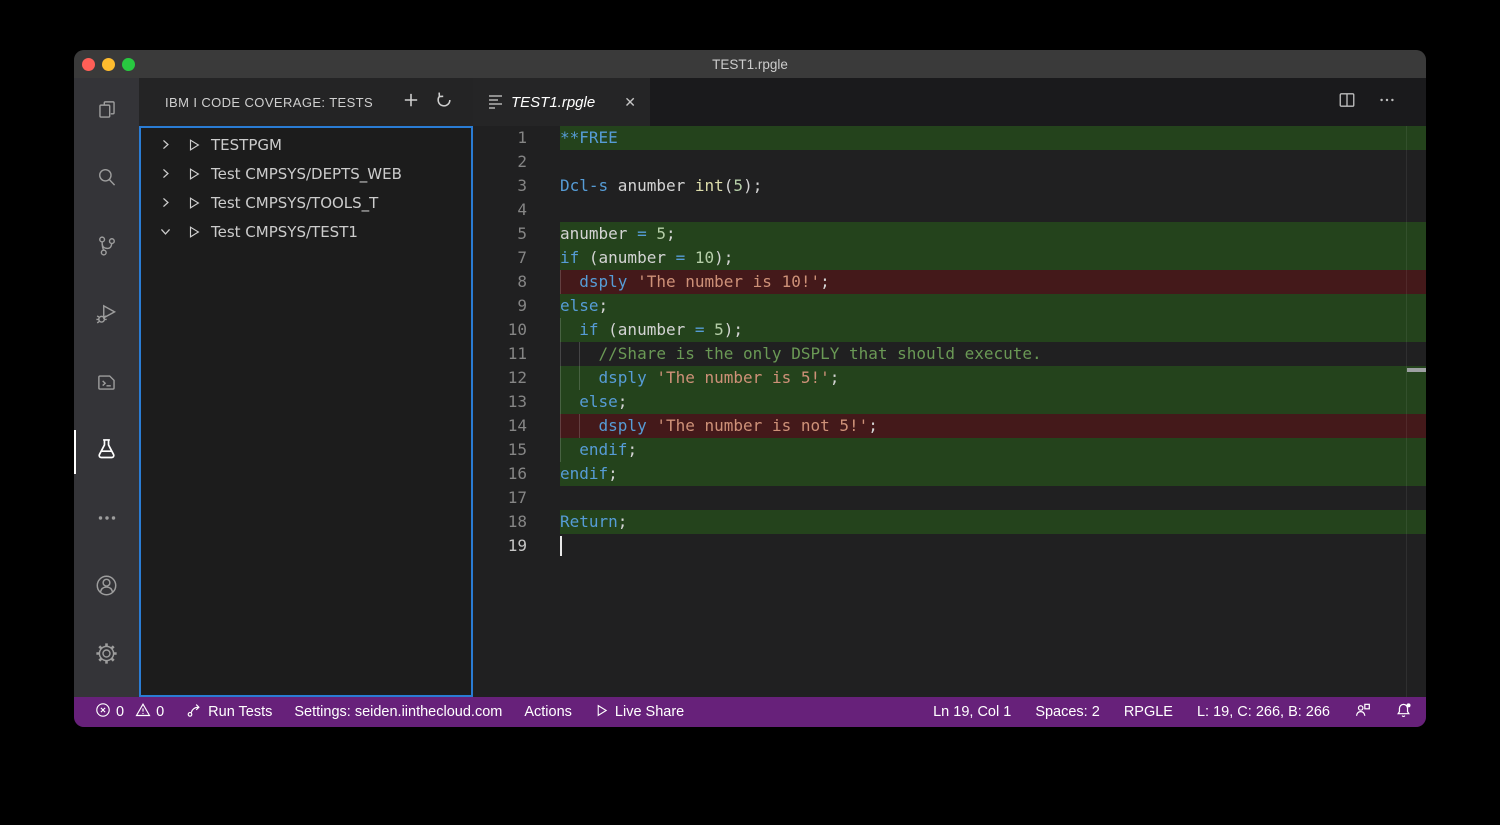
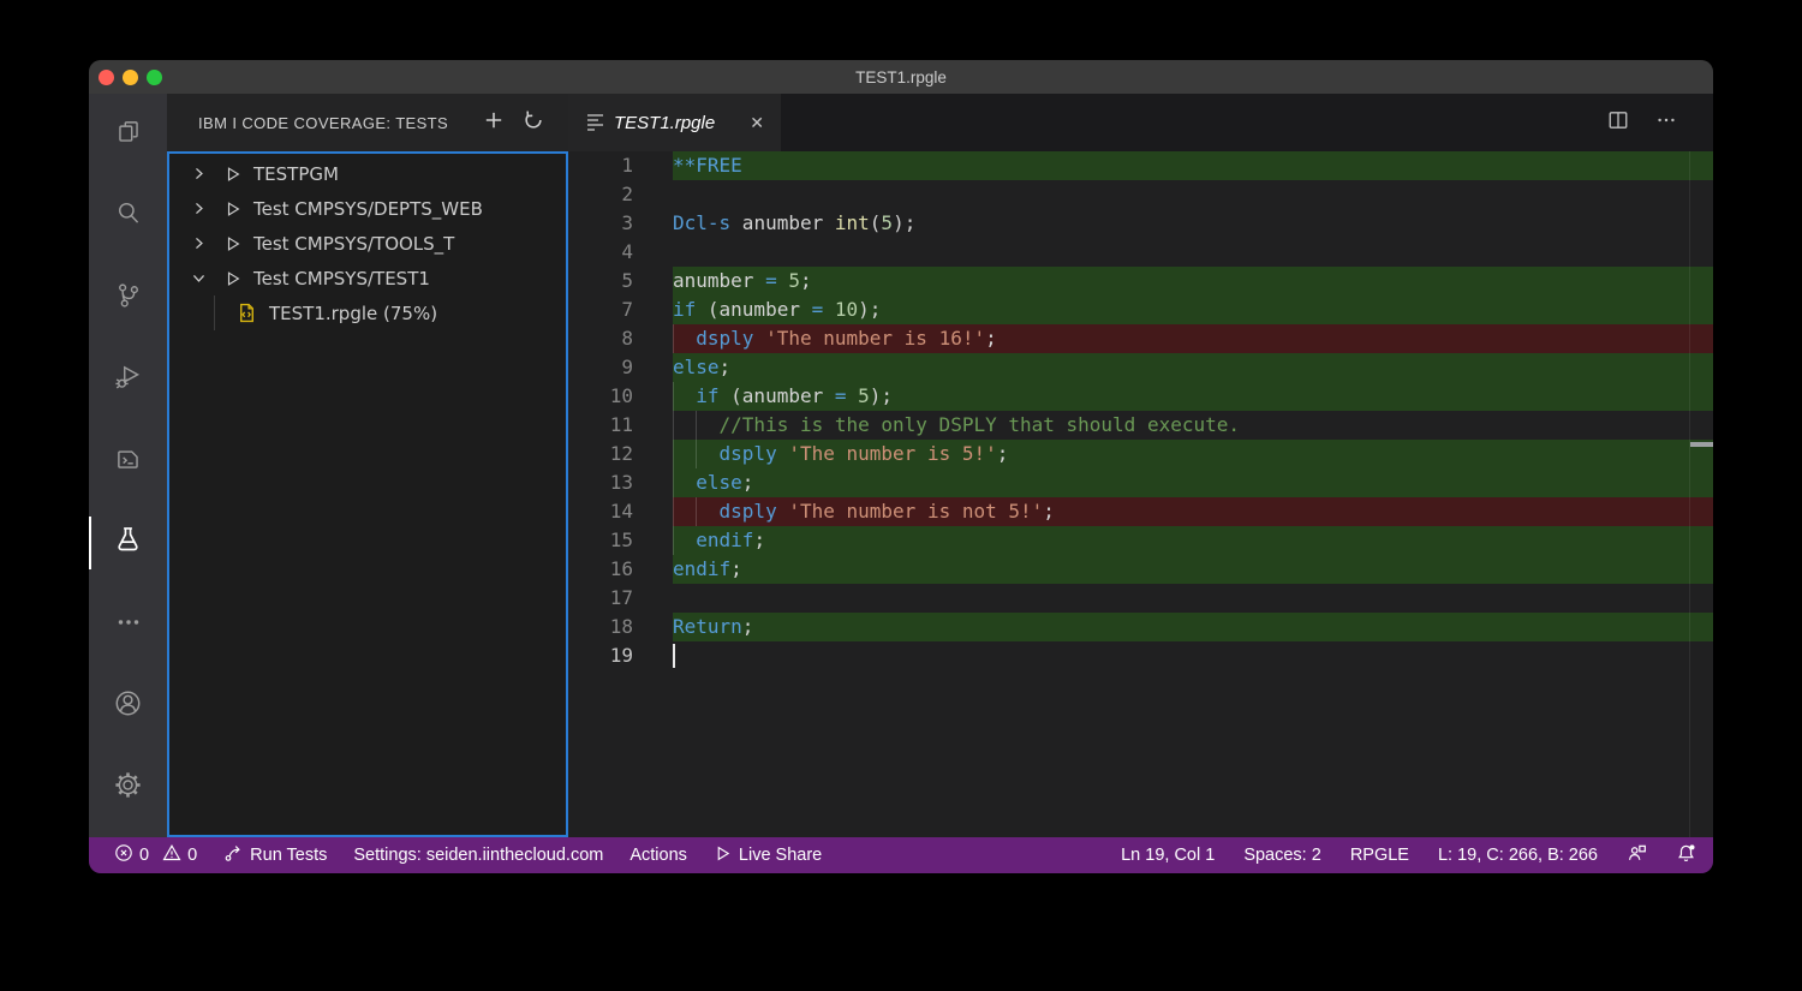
  TEST1.rpgle
  IBM I CODE COVERAGE: TESTS
  TESTPGM
  Test CMPSYS/DEPTS_WEB
  Test CMPSYS/TOOLS_T
  Test CMPSYS/TEST1
+ TEST1.rpgle (75%)
  TEST1.rpgle
  ✕
  1
  **FREE
  2
  3
  Dcl-s anumber int(5);
  4
  5
  anumber = 5;
  7
  if (anumber = 10);
  8
- dsply 'The number is 10!';
+ dsply 'The number is 16!';
  9
  else;
  10
  if (anumber = 5);
  11
- //Share is the only DSPLY that should execute.
+ //This is the only DSPLY that should execute.
  12
  dsply 'The number is 5!';
  13
  else;
  14
  dsply 'The number is not 5!';
  15
  endif;
  16
  endif;
  17
  18
  Return;
  19
  0
  0
  Run Tests
  Settings: seiden.iinthecloud.com
  Actions
  Live Share
  Ln 19, Col 1
  Spaces: 2
  RPGLE
  L: 19, C: 266, B: 266
